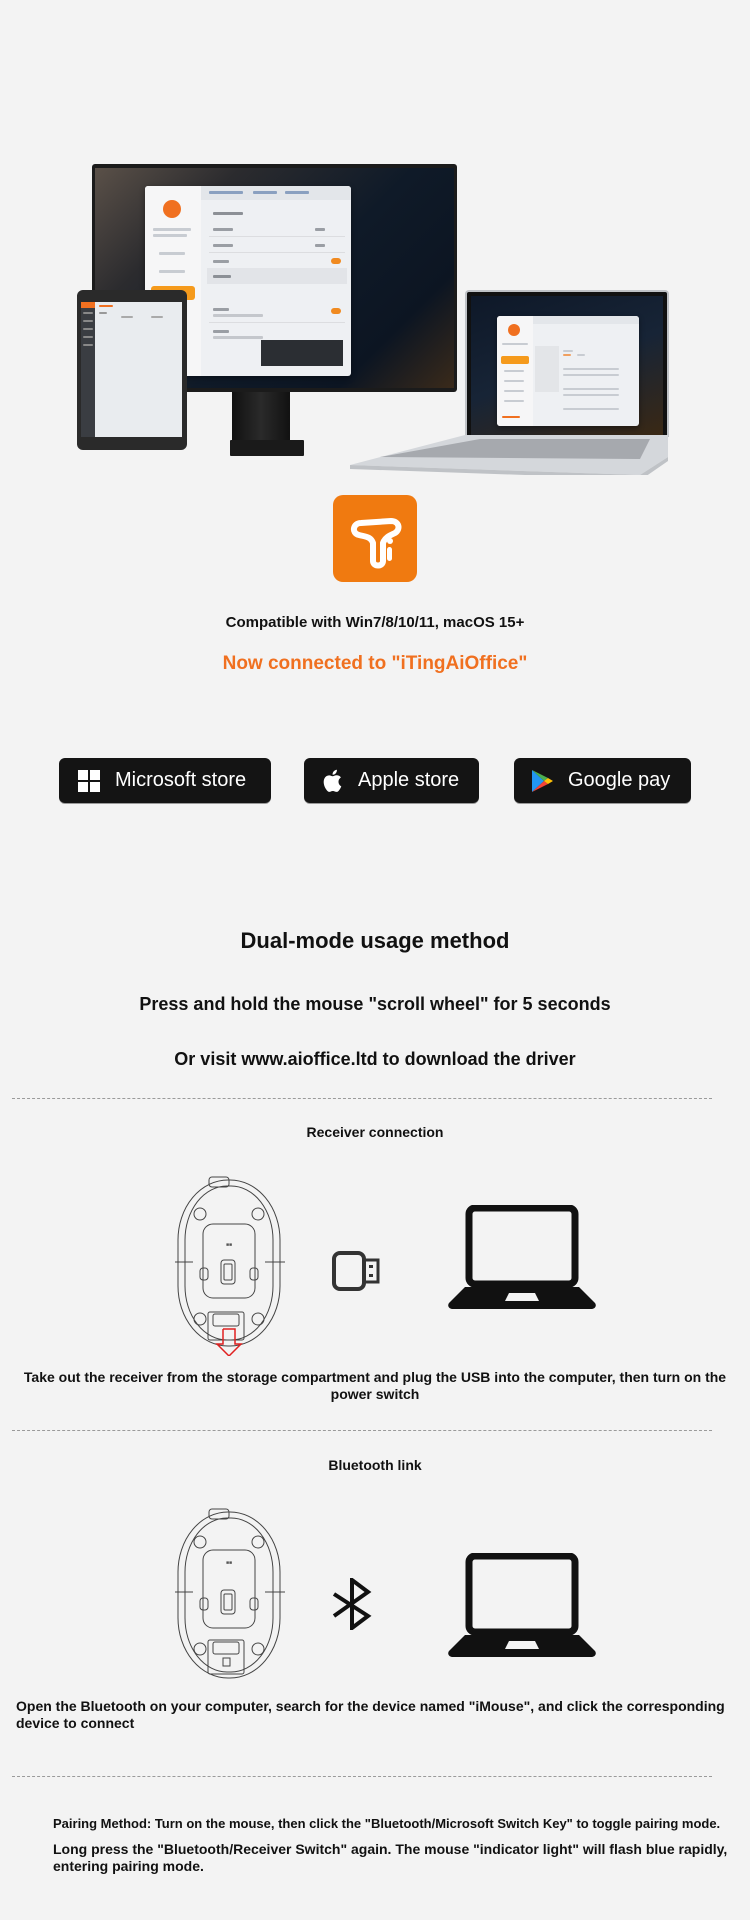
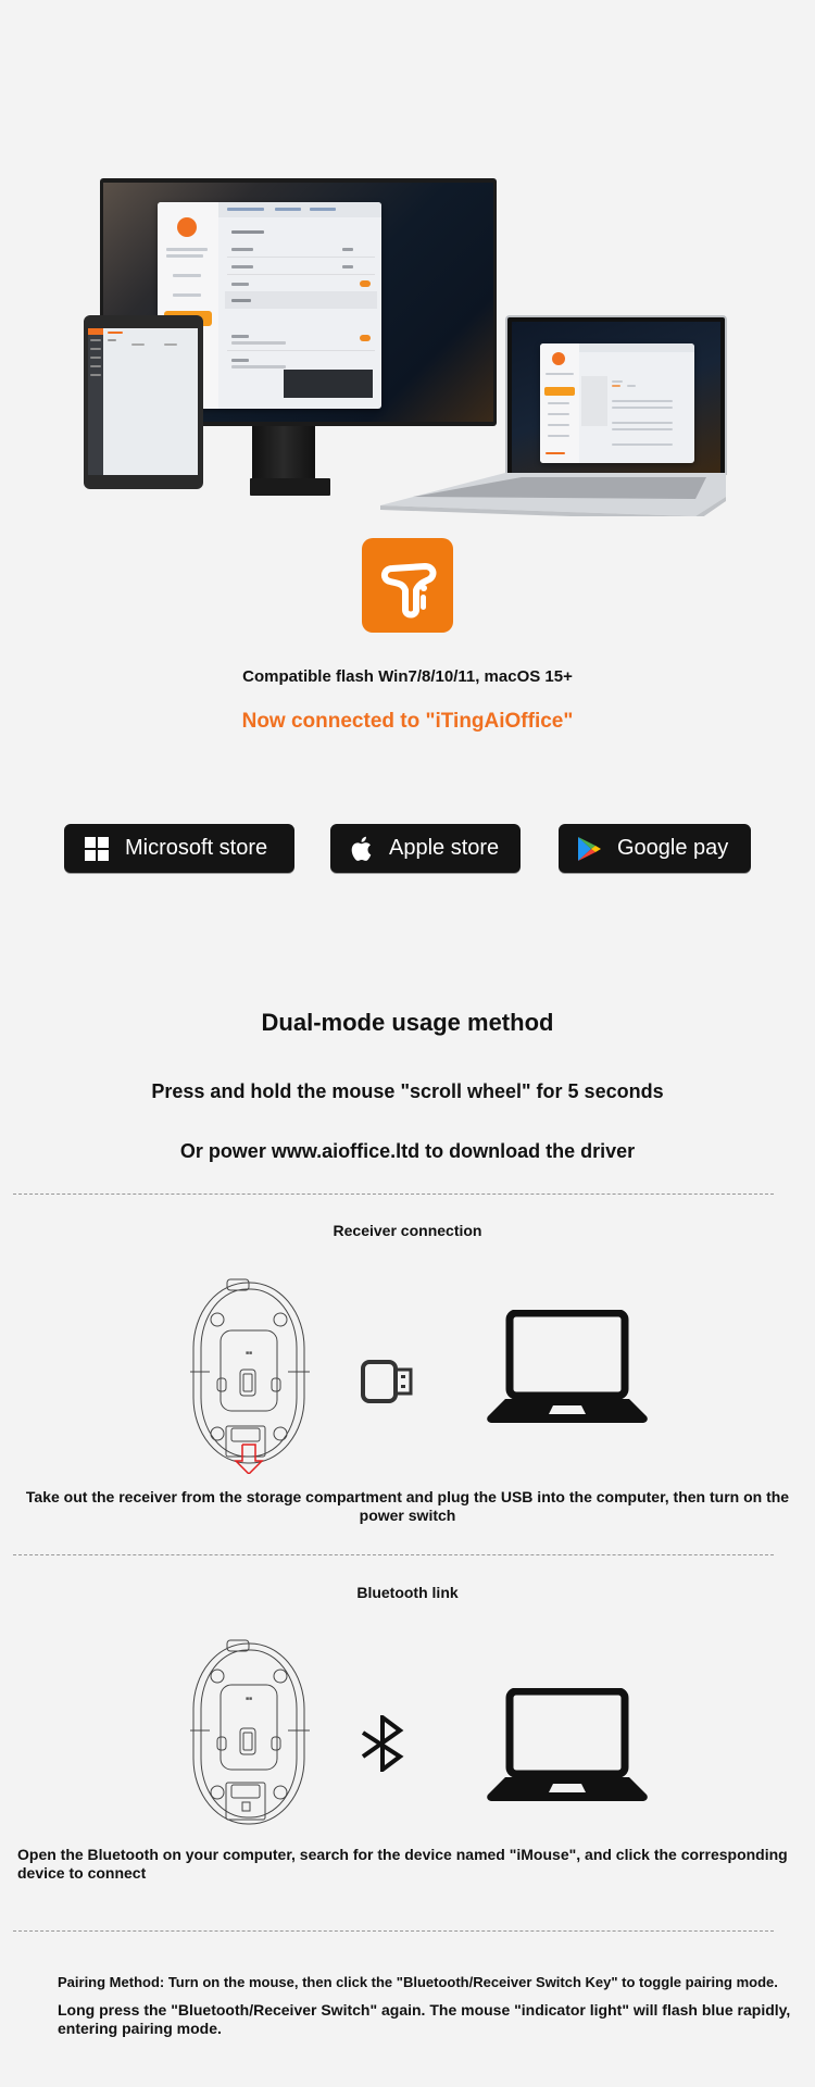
- Compatible with Win7/8/10/11, macOS 15+
+ Compatible flash Win7/8/10/11, macOS 15+
  Now connected to "iTingAiOffice"
  Microsoft store
  Apple store
  Google pay
  Dual-mode usage method
  Press and hold the mouse "scroll wheel" for 5 seconds
- Or visit www.aioffice.ltd to download the driver
+ Or power www.aioffice.ltd to download the driver
  Receiver connection
  Take out the receiver from the storage compartment and plug the USB into the computer, then turn on the power switch
  Bluetooth link
  Open the Bluetooth on your computer, search for the device named "iMouse", and click the corresponding device to connect
- Pairing Method: Turn on the mouse, then click the "Bluetooth/Microsoft Switch Key" to toggle pairing mode.
+ Pairing Method: Turn on the mouse, then click the "Bluetooth/Receiver Switch Key" to toggle pairing mode.
  Long press the "Bluetooth/Receiver Switch" again. The mouse "indicator light" will flash blue rapidly, entering pairing mode.
